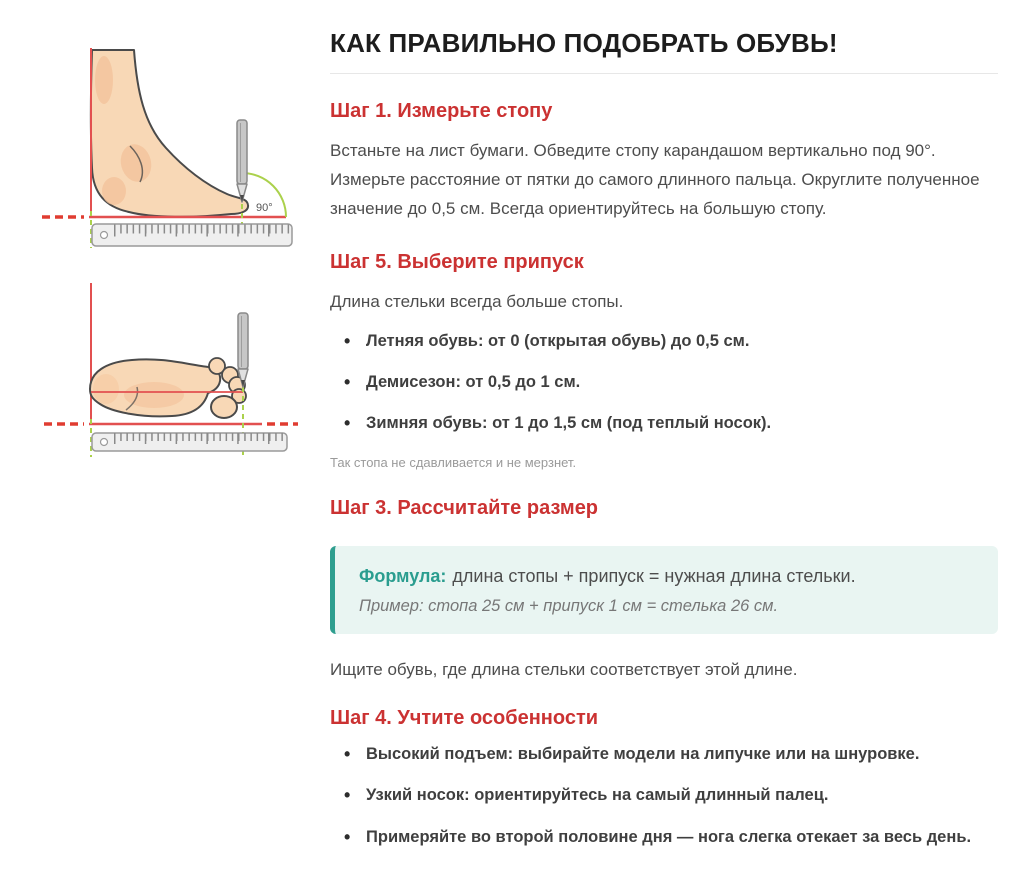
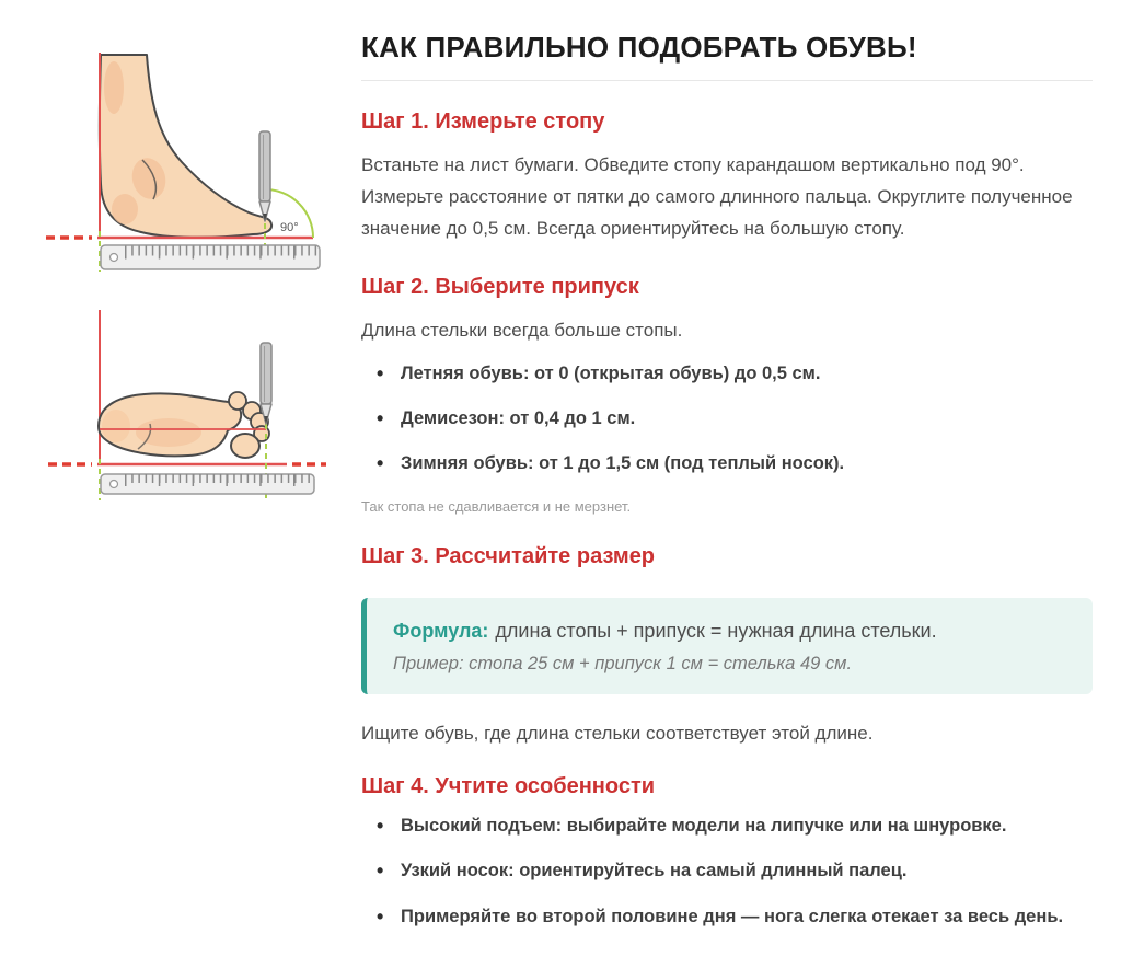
  90°
  КАК ПРАВИЛЬНО ПОДОБРАТЬ ОБУВЬ!
  Шаг 1. Измерьте стопу
  Встаньте на лист бумаги. Обведите стопу карандашом вертикально под 90°. Измерьте расстояние от пятки до самого длинного пальца. Округлите полученное значение до 0,5 см. Всегда ориентируйтесь на большую стопу.
- Шаг 5. Выберите припуск
+ Шаг 2. Выберите припуск
  Длина стельки всегда больше стопы.
  Летняя обувь: от 0 (открытая обувь) до 0,5 см.
- Демисезон: от 0,5 до 1 см.
+ Демисезон: от 0,4 до 1 см.
  Зимняя обувь: от 1 до 1,5 см (под теплый носок).
  Так стопа не сдавливается и не мерзнет.
  Шаг 3. Рассчитайте размер
  Формула: длина стопы + припуск = нужная длина стельки.
- Пример: стопа 25 см + припуск 1 см = стелька 26 см.
+ Пример: стопа 25 см + припуск 1 см = стелька 49 см.
  Ищите обувь, где длина стельки соответствует этой длине.
  Шаг 4. Учтите особенности
  Высокий подъем: выбирайте модели на липучке или на шнуровке.
  Узкий носок: ориентируйтесь на самый длинный палец.
  Примеряйте во второй половине дня — нога слегка отекает за весь день.
